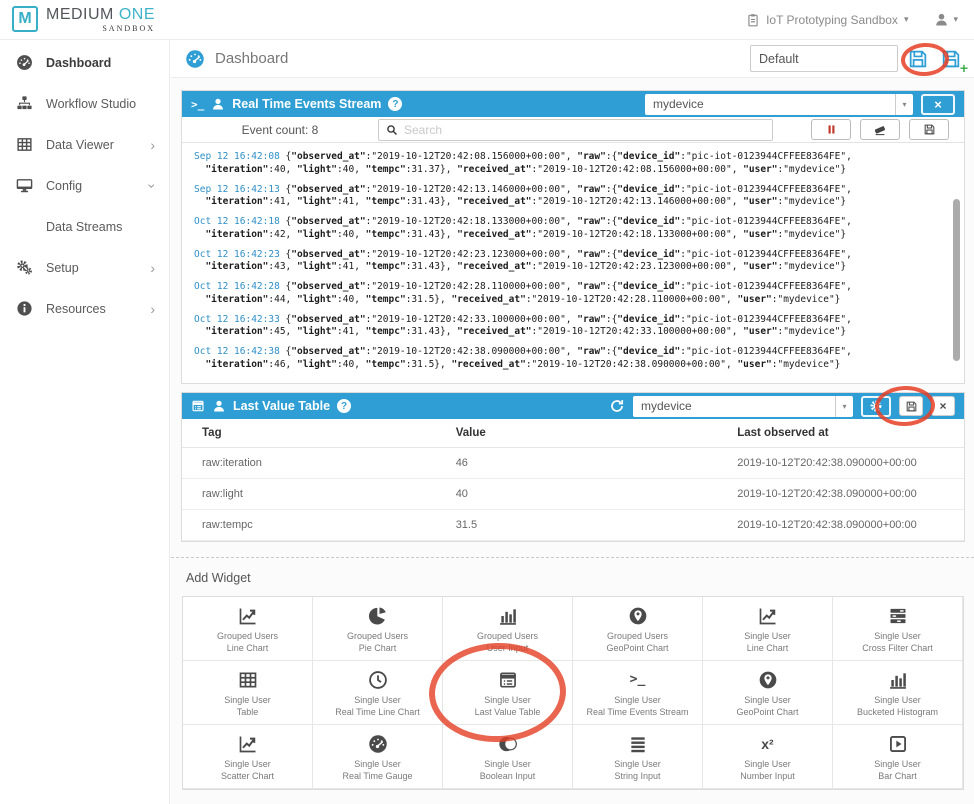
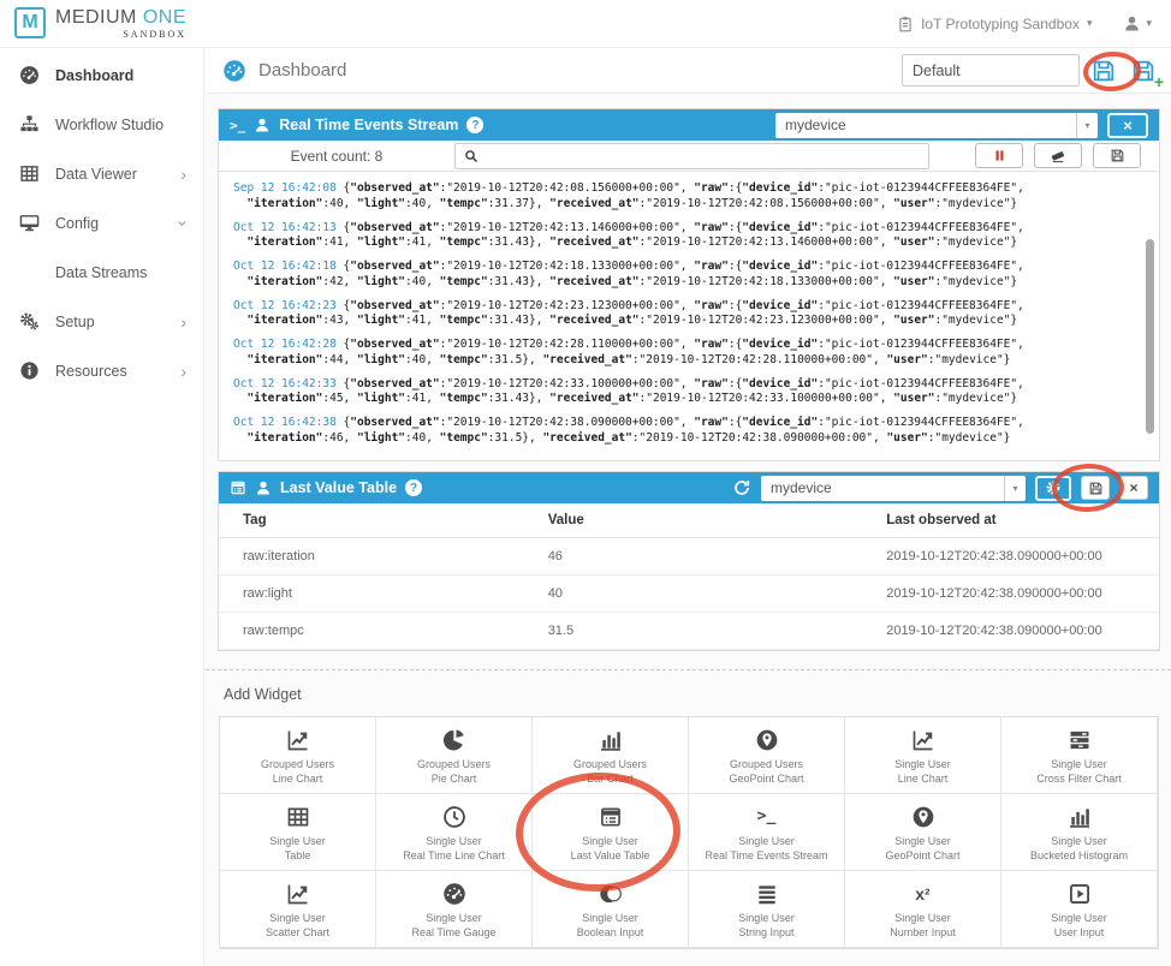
  M
  MEDIUM ONE
  SANDBOX
  IoT Prototyping Sandbox
  ▾
  ▾
  Dashboard
  Workflow Studio
  Data Viewer
  ›
  Config
  Data Streams
  Setup
  ›
  Resources
  ›
  Dashboard
  Default
  +
  >_
  Real Time Events Stream
  ?
  mydevice
  ▾
  ×
  Event count: 8
- Search
  Sep 12 16:42:08 {"observed_at":"2019-10-12T20:42:08.156000+00:00", "raw":{"device_id":"pic-iot-0123944CFFEE8364FE",
  "iteration":40, "light":40, "tempc":31.37}, "received_at":"2019-10-12T20:42:08.156000+00:00", "user":"mydevice"}
- Sep 12 16:42:13 {"observed_at":"2019-10-12T20:42:13.146000+00:00", "raw":{"device_id":"pic-iot-0123944CFFEE8364FE",
+ Oct 12 16:42:13 {"observed_at":"2019-10-12T20:42:13.146000+00:00", "raw":{"device_id":"pic-iot-0123944CFFEE8364FE",
  "iteration":41, "light":41, "tempc":31.43}, "received_at":"2019-10-12T20:42:13.146000+00:00", "user":"mydevice"}
  Oct 12 16:42:18 {"observed_at":"2019-10-12T20:42:18.133000+00:00", "raw":{"device_id":"pic-iot-0123944CFFEE8364FE",
  "iteration":42, "light":40, "tempc":31.43}, "received_at":"2019-10-12T20:42:18.133000+00:00", "user":"mydevice"}
  Oct 12 16:42:23 {"observed_at":"2019-10-12T20:42:23.123000+00:00", "raw":{"device_id":"pic-iot-0123944CFFEE8364FE",
  "iteration":43, "light":41, "tempc":31.43}, "received_at":"2019-10-12T20:42:23.123000+00:00", "user":"mydevice"}
  Oct 12 16:42:28 {"observed_at":"2019-10-12T20:42:28.110000+00:00", "raw":{"device_id":"pic-iot-0123944CFFEE8364FE",
  "iteration":44, "light":40, "tempc":31.5}, "received_at":"2019-10-12T20:42:28.110000+00:00", "user":"mydevice"}
  Oct 12 16:42:33 {"observed_at":"2019-10-12T20:42:33.100000+00:00", "raw":{"device_id":"pic-iot-0123944CFFEE8364FE",
  "iteration":45, "light":41, "tempc":31.43}, "received_at":"2019-10-12T20:42:33.100000+00:00", "user":"mydevice"}
  Oct 12 16:42:38 {"observed_at":"2019-10-12T20:42:38.090000+00:00", "raw":{"device_id":"pic-iot-0123944CFFEE8364FE",
  "iteration":46, "light":40, "tempc":31.5}, "received_at":"2019-10-12T20:42:38.090000+00:00", "user":"mydevice"}
  Last Value Table
  ?
  mydevice
  ▾
  ×
  Tag	Value	Last observed at
  raw:iteration	46	2019-10-12T20:42:38.090000+00:00
  raw:light	40	2019-10-12T20:42:38.090000+00:00
  raw:tempc	31.5	2019-10-12T20:42:38.090000+00:00
  Add Widget
  Grouped Users
  Line Chart
  Grouped Users
  Pie Chart
  Grouped Users
- User Input
+ Bar Chart
  Grouped Users
  GeoPoint Chart
  Single User
  Line Chart
  Single User
  Cross Filter Chart
  Single User
  Table
  Single User
  Real Time Line Chart
  Single User
  Last Value Table
  >_
  Single User
  Real Time Events Stream
  Single User
  GeoPoint Chart
  Single User
  Bucketed Histogram
  Single User
  Scatter Chart
  Single User
  Real Time Gauge
  Single User
  Boolean Input
  Single User
  String Input
  x²
  Single User
  Number Input
  Single User
- Bar Chart
+ User Input
